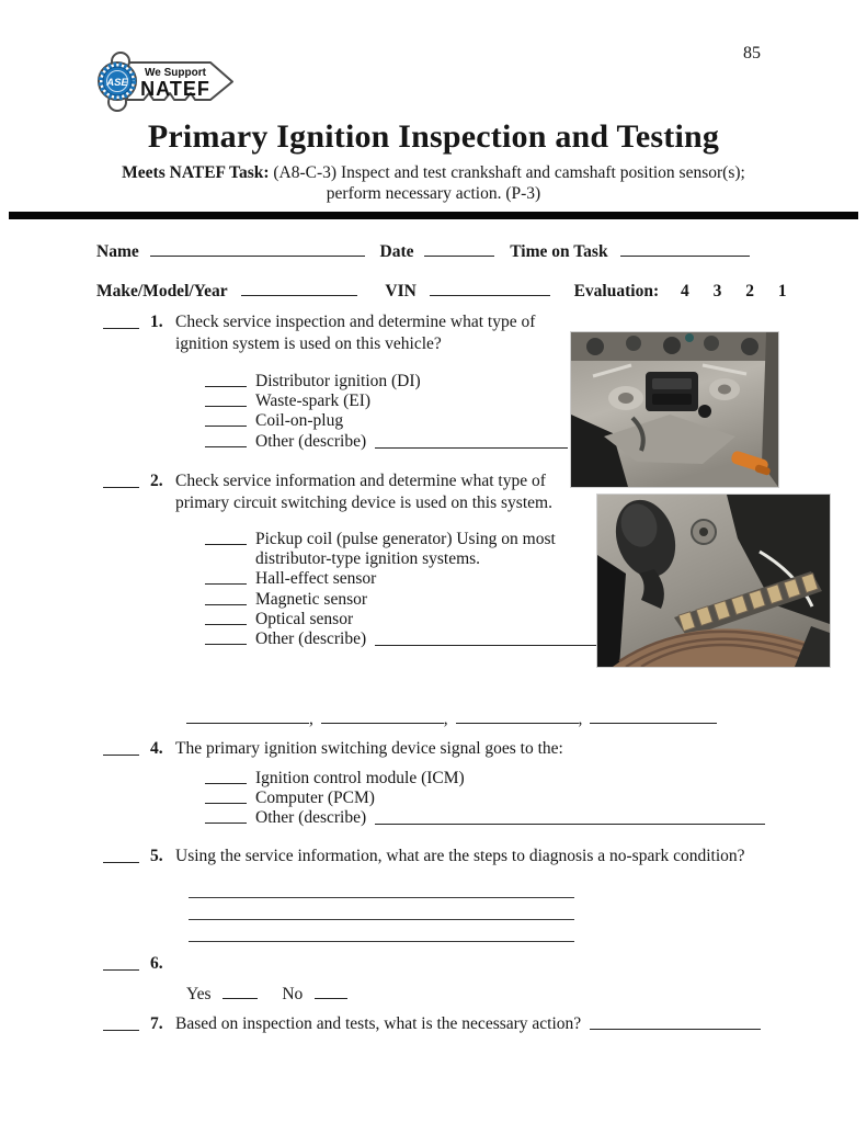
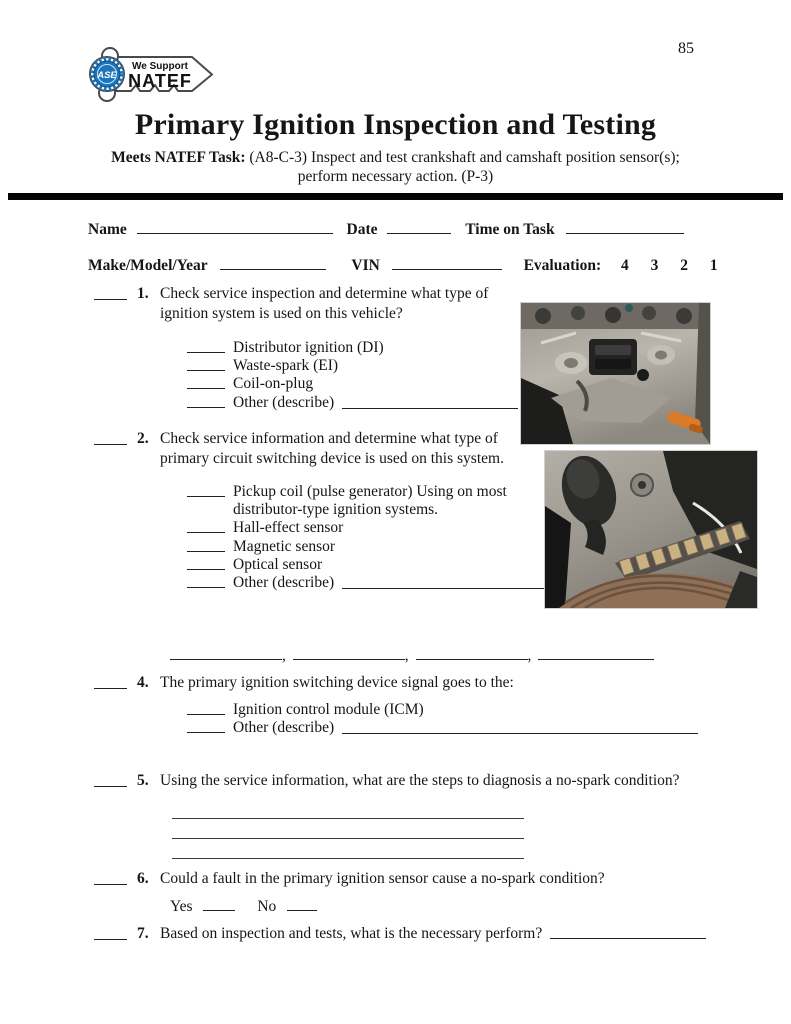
  ASE
  We Support
  NATEF
  85
  Primary Ignition Inspection and Testing
  Meets NATEF Task: (A8-C-3) Inspect and test crankshaft and camshaft position sensor(s);
  perform necessary action. (P-3)
  Name Date Time on Task
  Make/Model/Year VIN Evaluation: 4 3 2 1
  1.
  Check service inspection and determine what type of ignition system is used on this vehicle?
  Distributor ignition (DI)
  Waste-spark (EI)
  Coil-on-plug
  Other (describe)
  2.
  Check service information and determine what type of primary circuit switching device is used on this system.
  Pickup coil (pulse generator) Using on most distributor-type ignition systems.
  Hall-effect sensor
  Magnetic sensor
  Optical sensor
  Other (describe)
  , , ,
  4.
  The primary ignition switching device signal goes to the:
  Ignition control module (ICM)
- Computer (PCM)
  Other (describe)
  5.
  Using the service information, what are the steps to diagnosis a no-spark condition?
  6.
+ Could a fault in the primary ignition sensor cause a no-spark condition?
  Yes No
  7.
- Based on inspection and tests, what is the necessary action?
+ Based on inspection and tests, what is the necessary perform?
